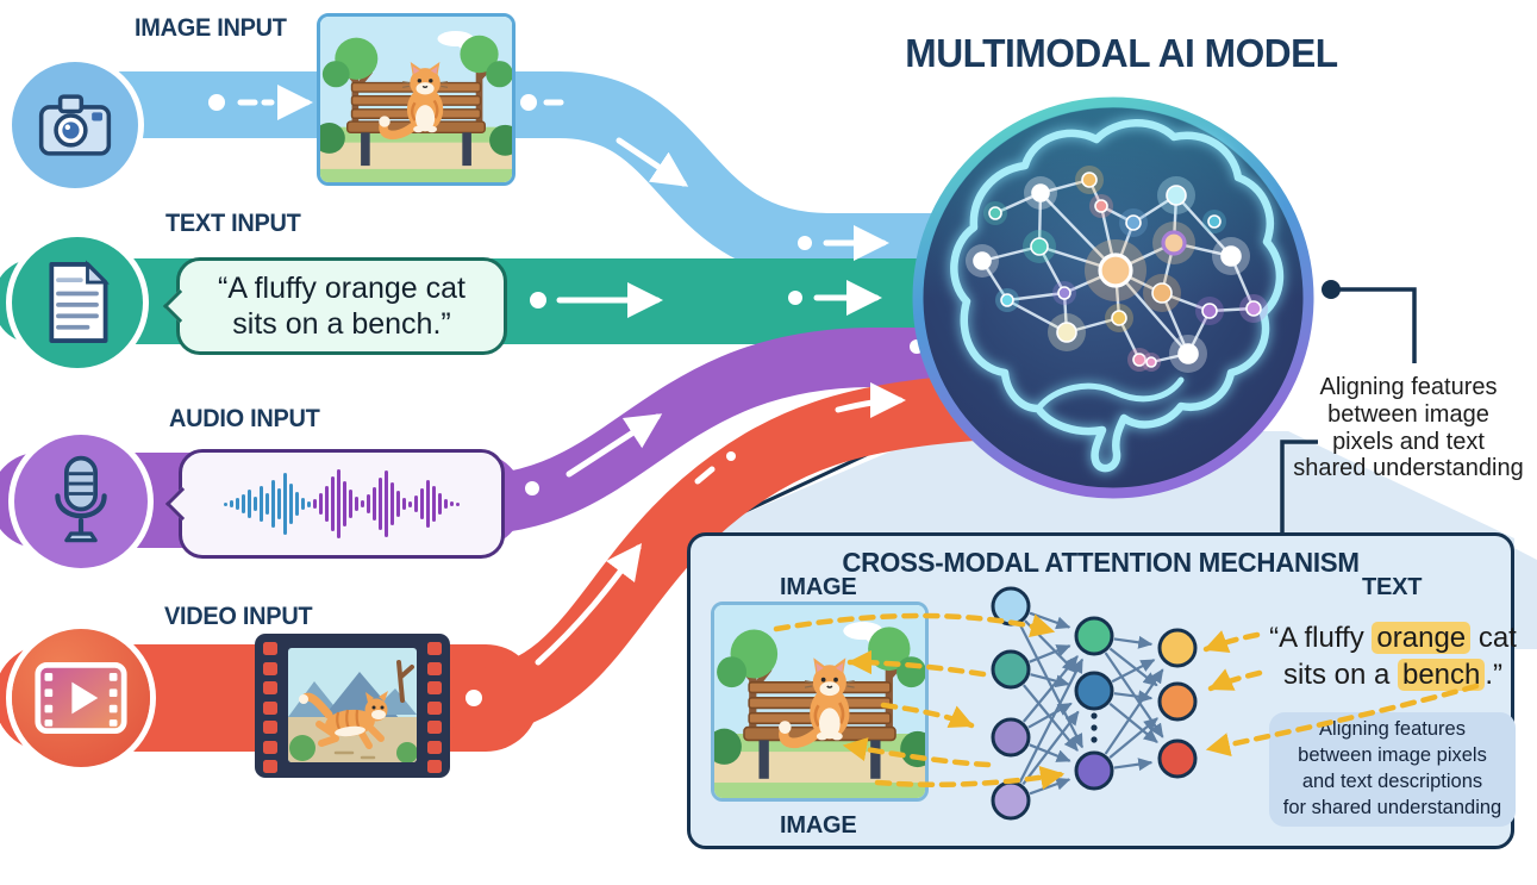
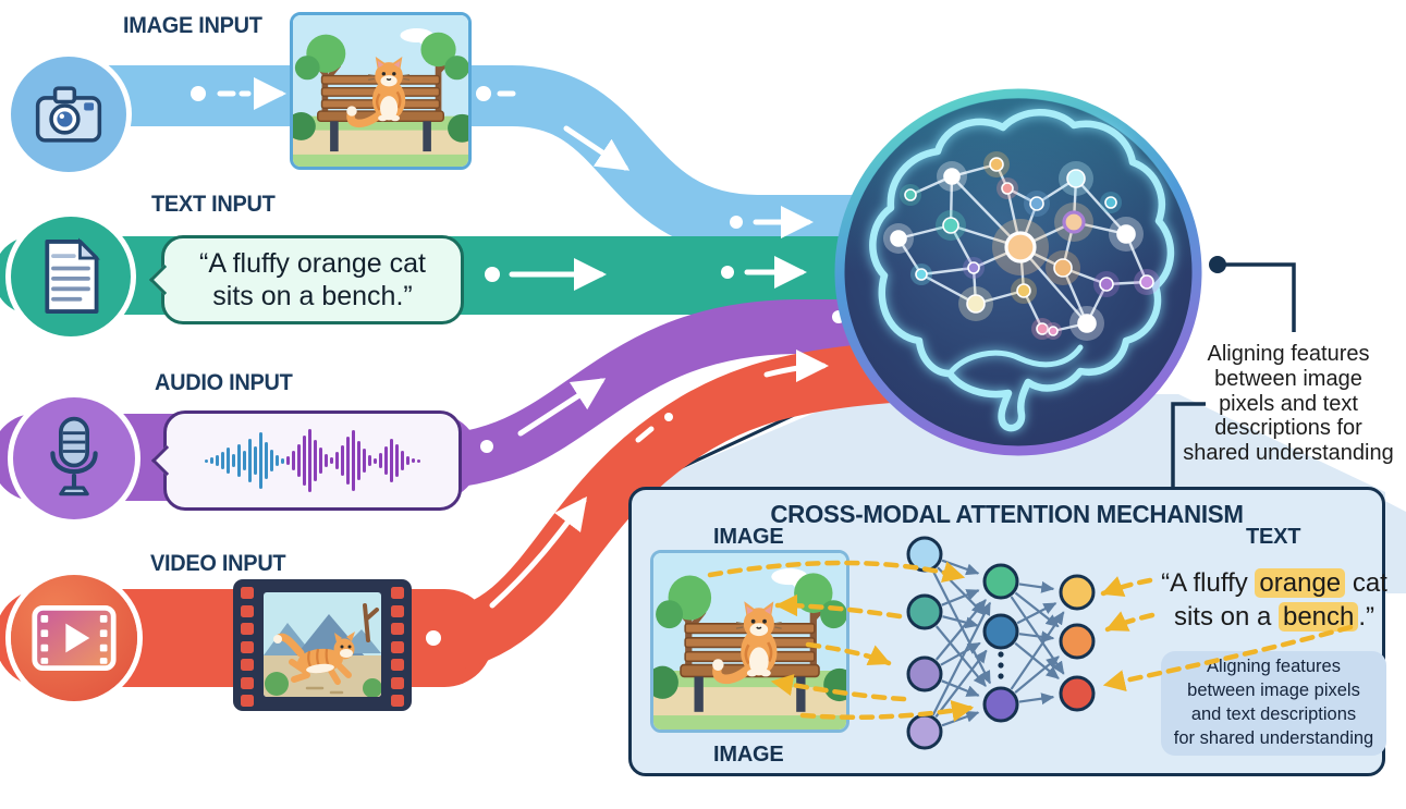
  IMAGE INPUT
  TEXT INPUT
  AUDIO INPUT
  VIDEO INPUT
  “A fluffy orange cat
  sits on a bench.”
- MULTIMODAL AI MODEL
  Aligning features
  between image
  pixels and text
+ descriptions for
  shared understanding
  CROSS-MODAL ATTENTION MECHANISM
  IMAGE
  IMAGE
  TEXT
  “A fluffy orange cat
  sits on a bench .”
  Aligning features
  between image pixels
  and text descriptions
  for shared understanding
